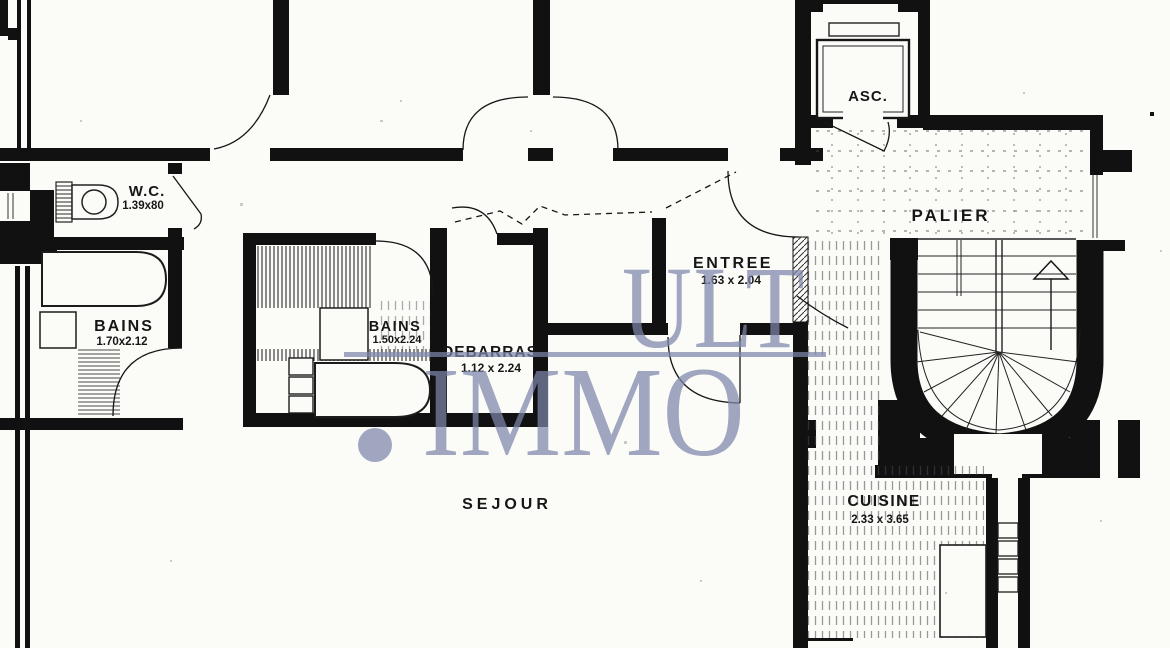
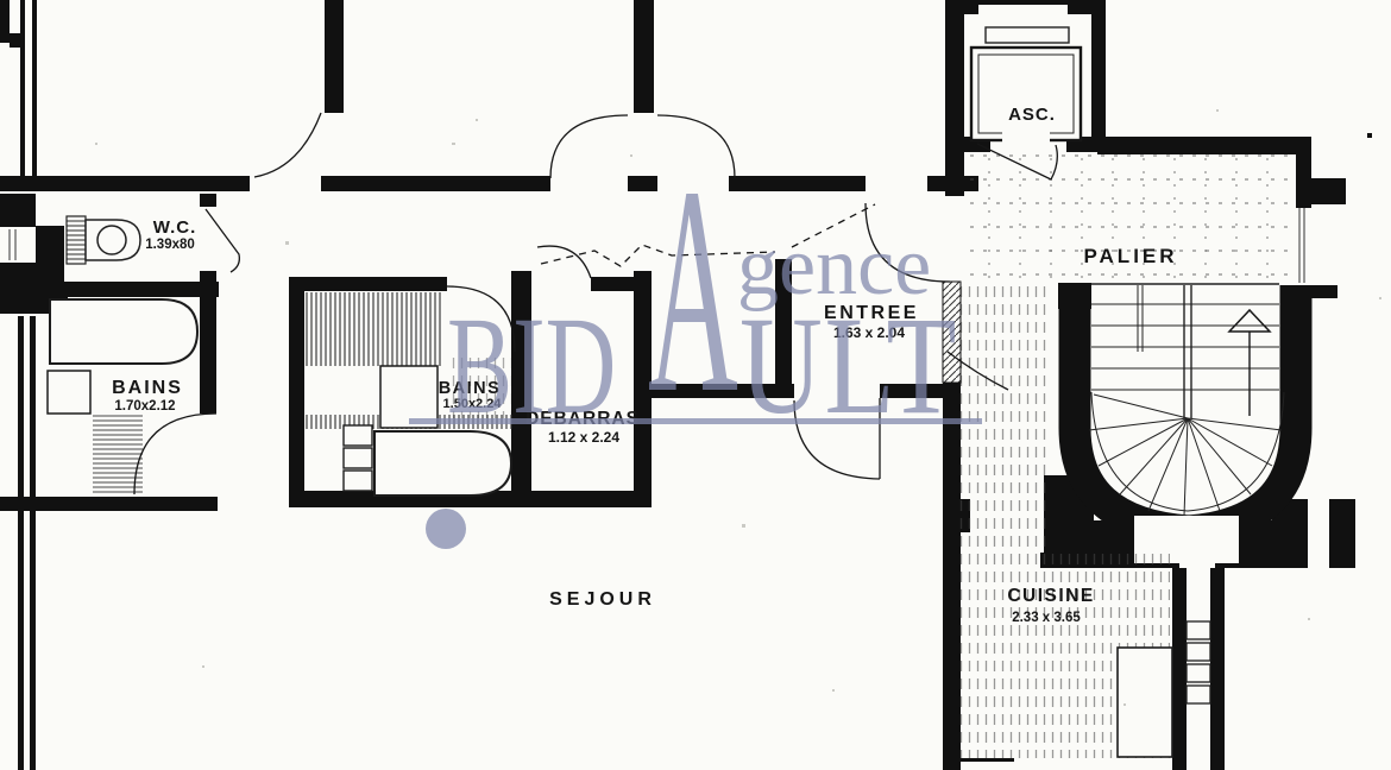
  W.C.
  1.39x80
  BAINS
  1.70x2.12
  BAINS
  1.50x2.24
  DEBARRAS
  1.12 x 2.24
  ENTREE
  1.63 x 2.04
  SEJOUR
  CUISINE
  2.33 x 3.65
  PALIER
  ASC.
+ A
+ gence
+ BID
  ULT
- IMMO
